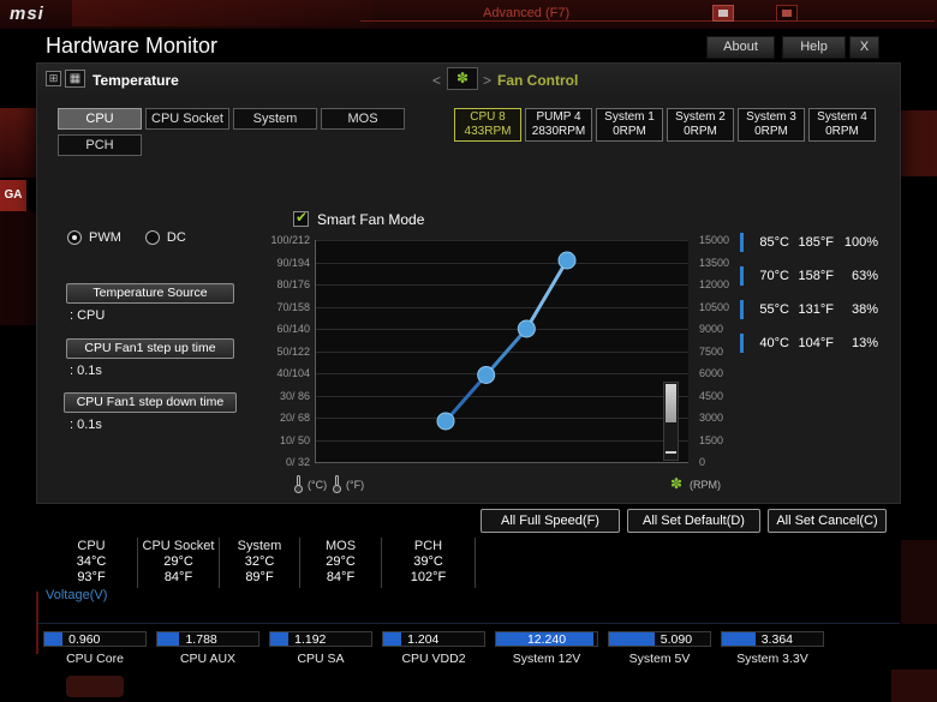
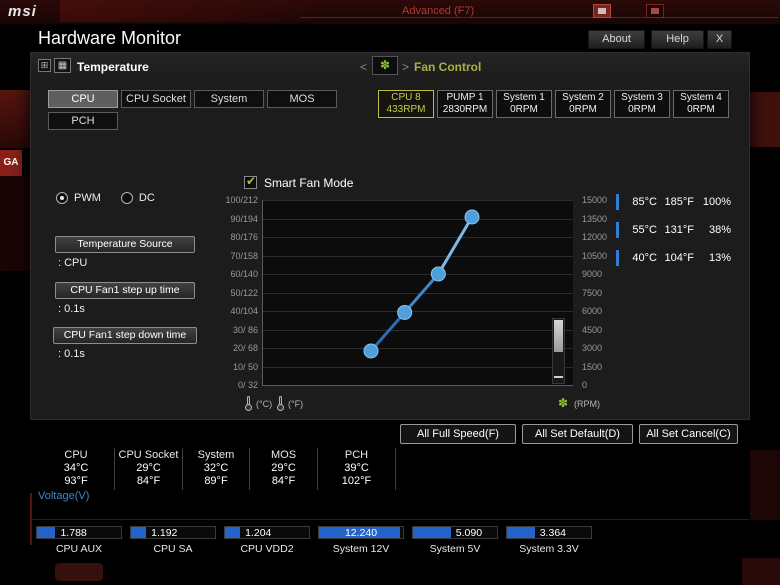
  GA
  msi
  Advanced (F7)
  Hardware Monitor
  About
  Help
  X
  ⊞
  ▦
  Temperature
  <
  ✽
  >
  Fan Control
  CPU
  CPU Socket
  System
  MOS
  PCH
  CPU 8
  433RPM
- PUMP 4
+ PUMP 1
  2830RPM
  System 1
  0RPM
  System 2
  0RPM
  System 3
  0RPM
  System 4
  0RPM
  PWM
  DC
  Temperature Source
  : CPU
  CPU Fan1 step up time
  : 0.1s
  CPU Fan1 step down time
  : 0.1s
  ✔
  Smart Fan Mode
  100/212
  90/194
  80/176
  70/158
  60/140
  50/122
  40/104
  30/ 86
  20/ 68
  10/ 50
  0/ 32
  15000
  13500
  12000
  10500
  9000
  7500
  6000
  4500
  3000
  1500
  0
  (°C)
  (°F)
  ✽
  (RPM)
  85°C
  185°F
  100%
- 70°C
- 158°F
- 63%
  55°C
  131°F
  38%
  40°C
  104°F
  13%
  All Full Speed(F)
  All Set Default(D)
  All Set Cancel(C)
  CPU
  34°C
  93°F
  CPU Socket
  29°C
  84°F
  System
  32°C
  89°F
  MOS
  29°C
  84°F
  PCH
  39°C
  102°F
  Voltage(V)
- 0.960
- CPU Core
  1.788
  CPU AUX
  1.192
  CPU SA
  1.204
  CPU VDD2
  12.240
  System 12V
  5.090
  System 5V
  3.364
  System 3.3V
